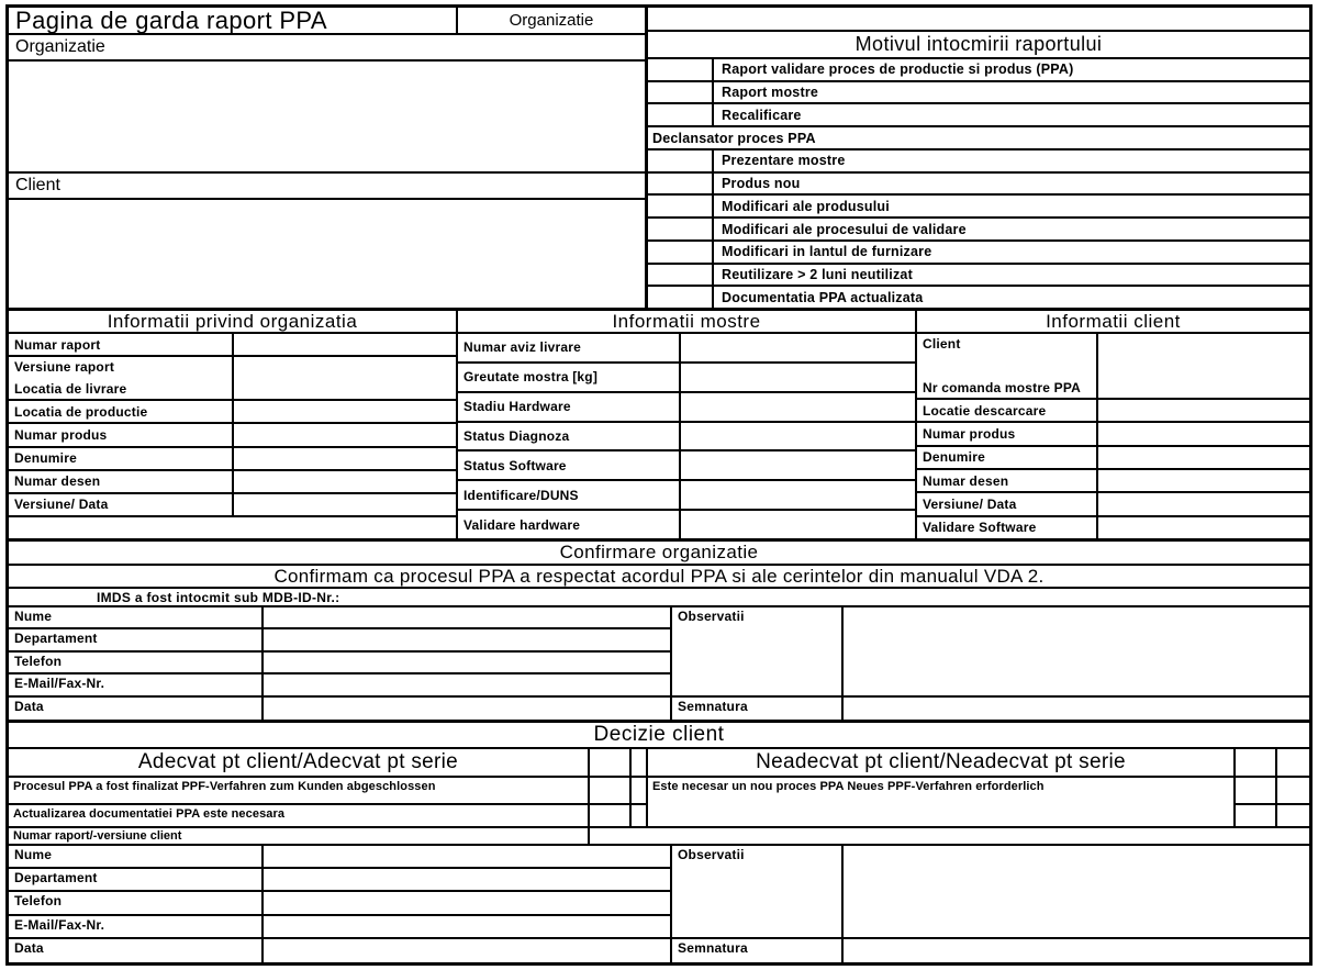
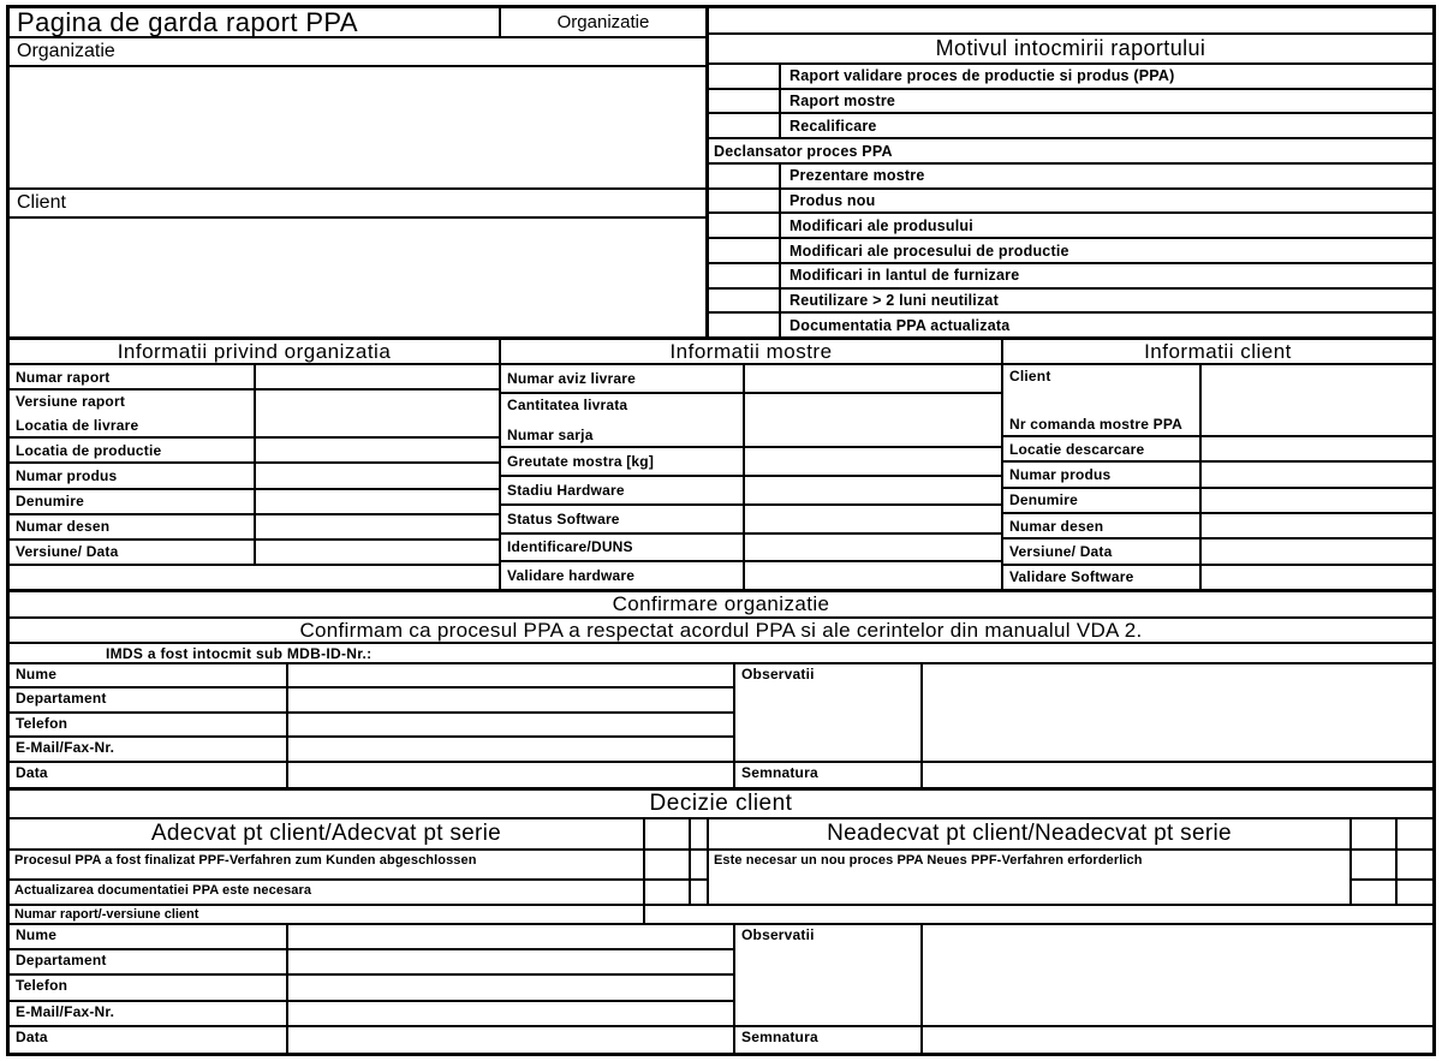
  Pagina de garda raport PPA
  Organizatie
  Organizatie
  Client
  Motivul intocmirii raportului
  Raport validare proces de productie si produs (PPA)
  Raport mostre
  Recalificare
  Declansator proces PPA
  Prezentare mostre
  Produs nou
  Modificari ale produsului
- Modificari ale procesului de validare
+ Modificari ale procesului de productie
  Modificari in lantul de furnizare
  Reutilizare > 2 luni neutilizat
  Documentatia PPA actualizata
  Informatii privind organizatia
  Numar raport
  Versiune raport
  Locatia de livrare
  Locatia de productie
  Numar produs
  Denumire
  Numar desen
  Versiune/ Data
  Informatii mostre
  Numar aviz livrare
+ Cantitatea livrata
+ Numar sarja
  Greutate mostra [kg]
  Stadiu Hardware
- Status Diagnoza
  Status Software
  Identificare/DUNS
  Validare hardware
  Informatii client
  Client
  Nr comanda mostre PPA
  Locatie descarcare
  Numar produs
  Denumire
  Numar desen
  Versiune/ Data
  Validare Software
  Confirmare organizatie
  Confirmam ca procesul PPA a respectat acordul PPA si ale cerintelor din manualul VDA 2.
  IMDS a fost intocmit sub MDB-ID-Nr.:
  Nume
  Departament
  Telefon
  E-Mail/Fax-Nr.
  Data
  Observatii
  Semnatura
  Decizie client
  Adecvat pt client/Adecvat pt serie
  Neadecvat pt client/Neadecvat pt serie
  Procesul PPA a fost finalizat PPF-Verfahren zum Kunden abgeschlossen
  Este necesar un nou proces PPA Neues PPF-Verfahren erforderlich
  Actualizarea documentatiei PPA este necesara
  Numar raport/-versiune client
  Nume
  Departament
  Telefon
  E-Mail/Fax-Nr.
  Data
  Observatii
  Semnatura
